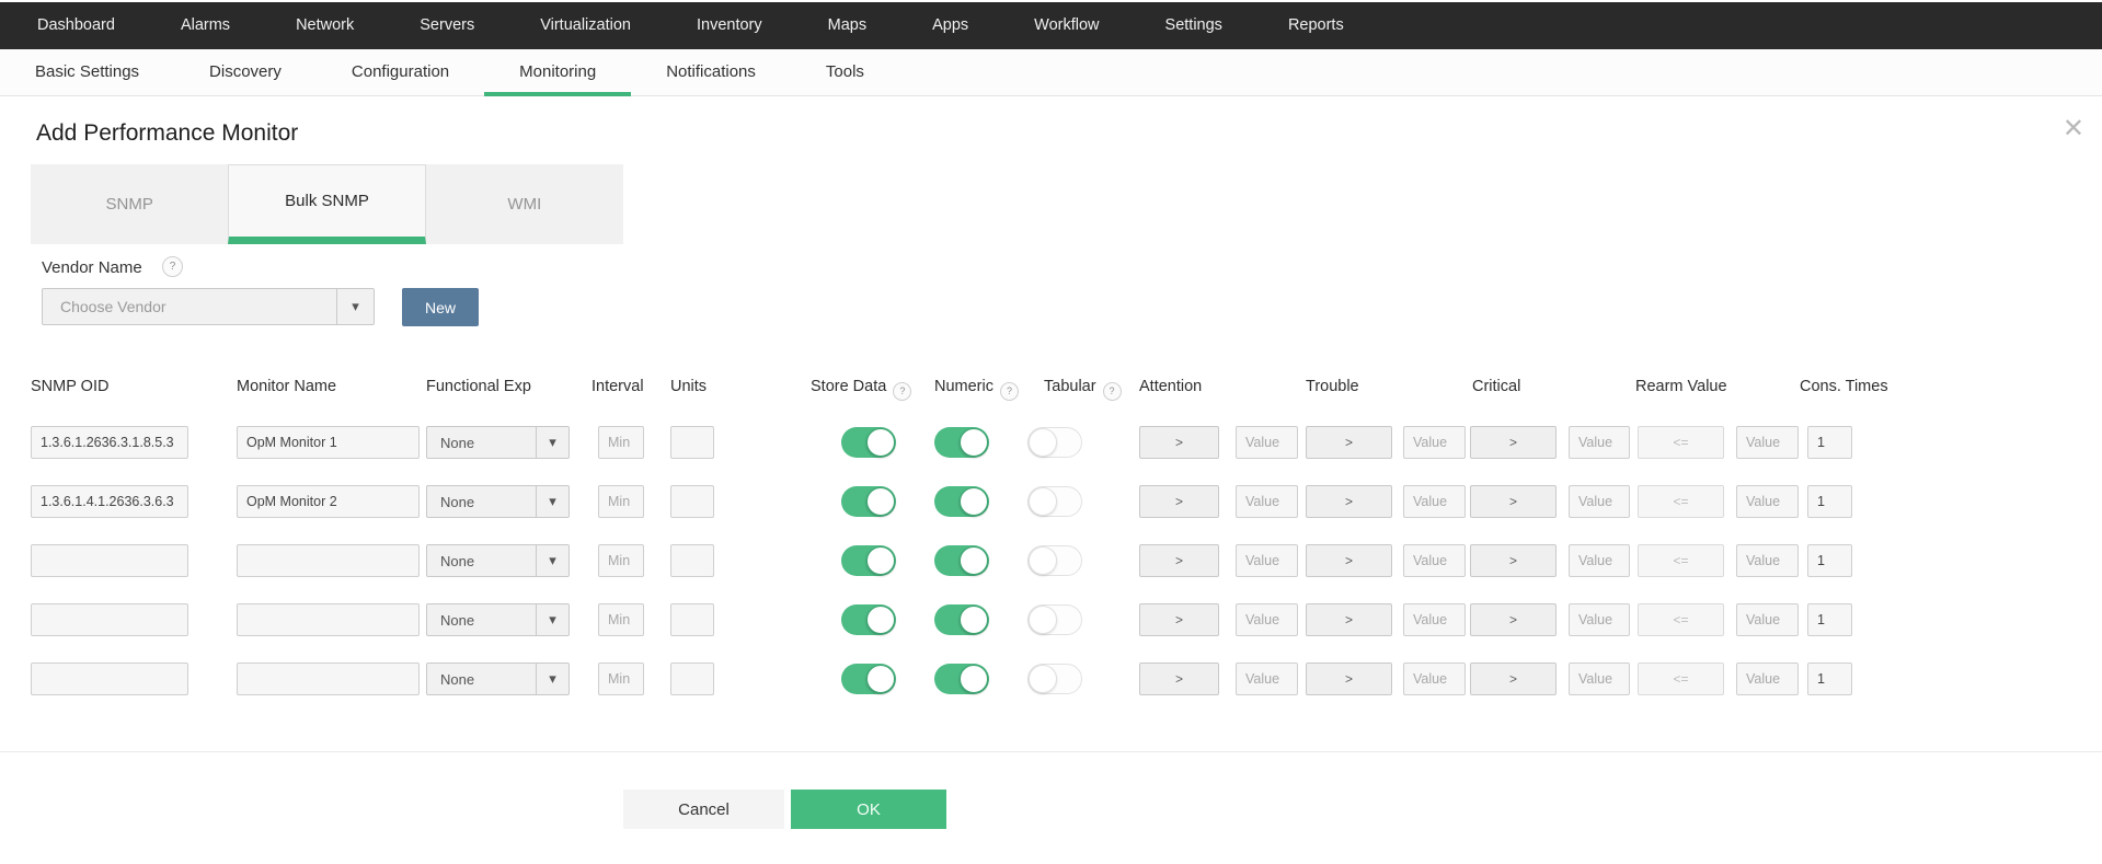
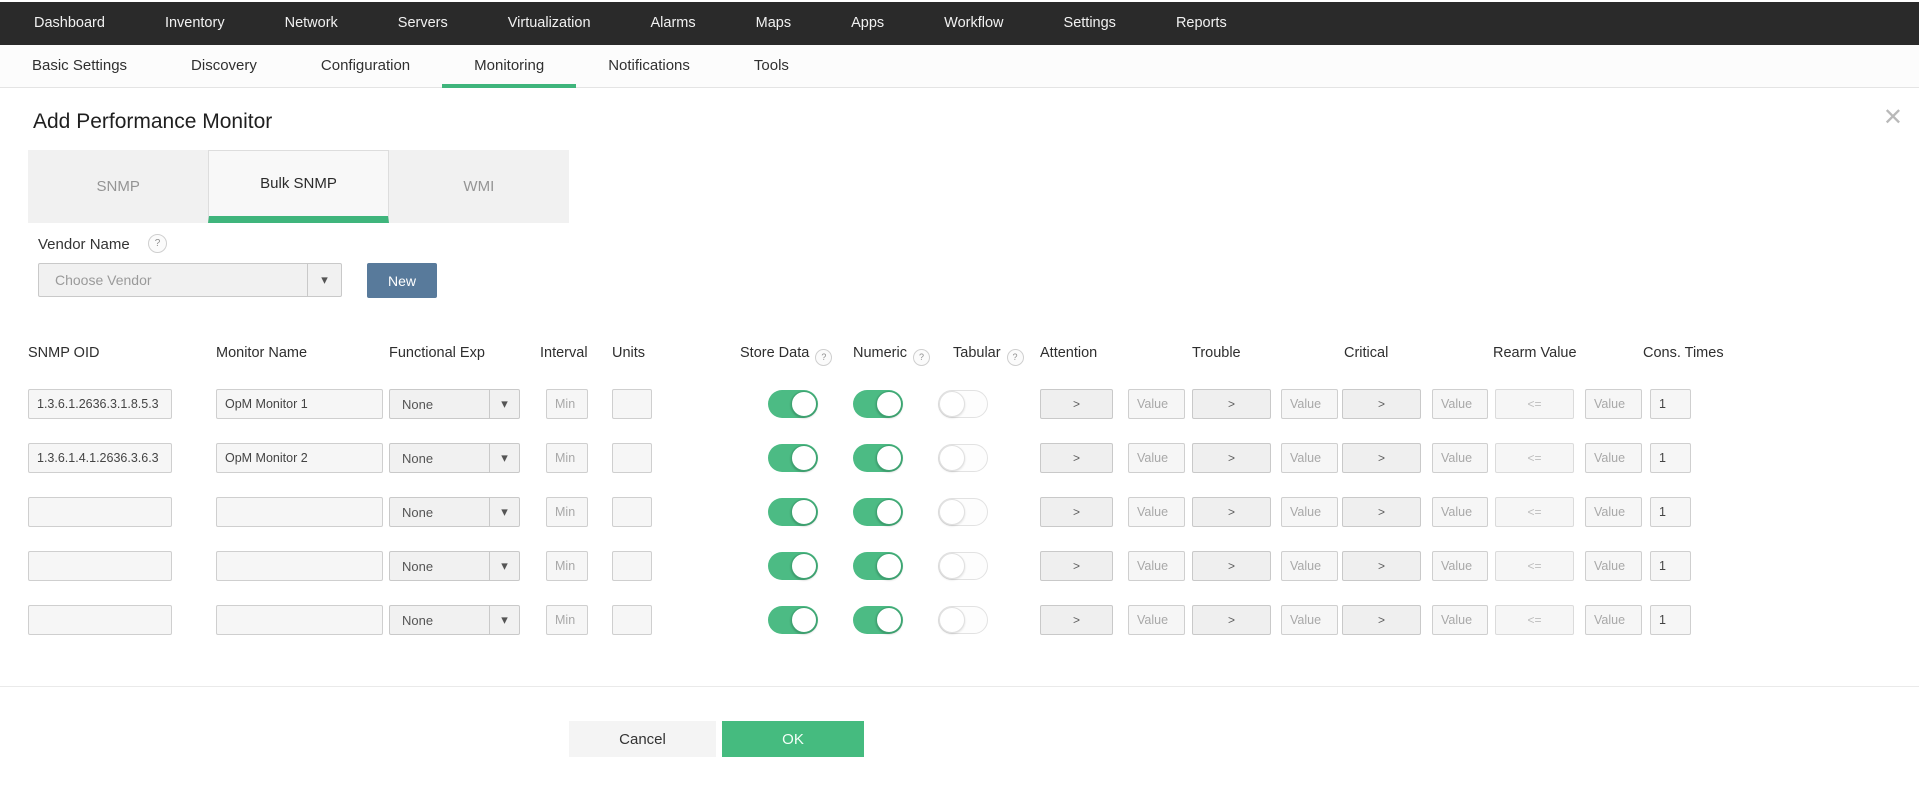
  Dashboard
- Alarms
+ Inventory
  Network
  Servers
  Virtualization
- Inventory
+ Alarms
  Maps
  Apps
  Workflow
  Settings
  Reports
  Basic Settings
  Discovery
  Configuration
  Monitoring
  Notifications
  Tools
  Add Performance Monitor
  ✕
  SNMP
  Bulk SNMP
  WMI
  Vendor Name
  ?
  Choose Vendor
  ▾
  New
  SNMP OID
  Monitor Name
  Functional Exp
  Interval
  Units
  Store Data ?
  Numeric ?
  Tabular ?
  Attention
  Trouble
  Critical
  Rearm Value
  Cons. Times
  1.3.6.1.2636.3.1.8.5.3
  OpM Monitor 1
  None
  ▾
  Min
  >
  Value
  >
  Value
  >
  Value
  <=
  Value
  1
  1.3.6.1.4.1.2636.3.6.3
  OpM Monitor 2
  None
  ▾
  Min
  >
  Value
  >
  Value
  >
  Value
  <=
  Value
  1
  None
  ▾
  Min
  >
  Value
  >
  Value
  >
  Value
  <=
  Value
  1
  None
  ▾
  Min
  >
  Value
  >
  Value
  >
  Value
  <=
  Value
  1
  None
  ▾
  Min
  >
  Value
  >
  Value
  >
  Value
  <=
  Value
  1
  Cancel
  OK
